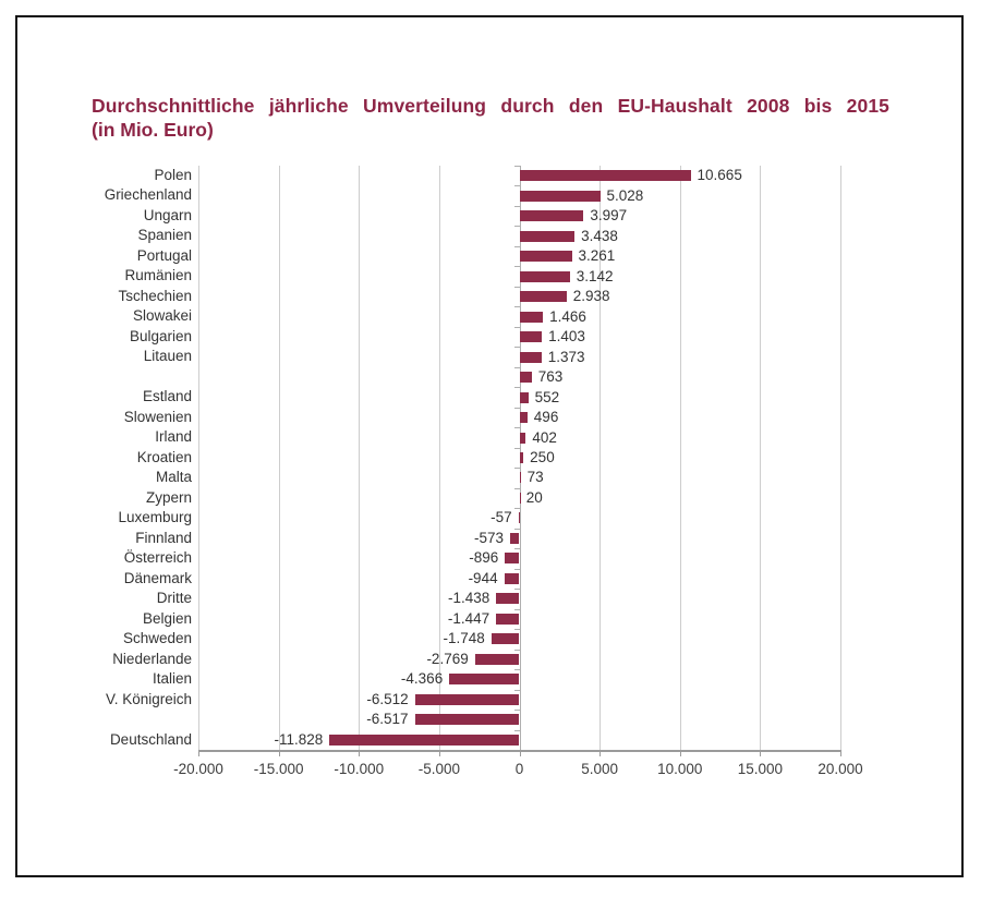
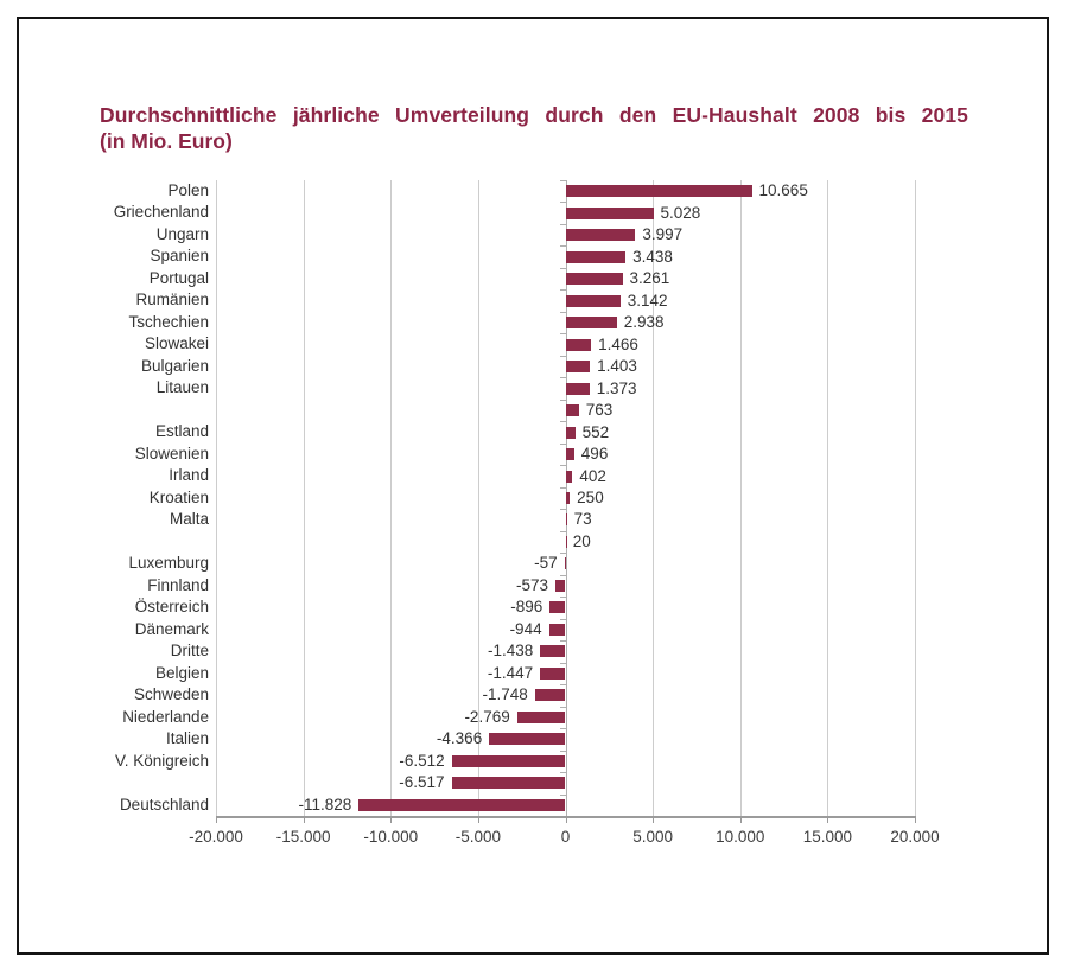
  Durchschnittliche jährliche Umverteilung durch den EU-Haushalt 2008 bis 2015
  (in Mio. Euro)
  10.665
  Polen
  5.028
  Griechenland
  3.997
  Ungarn
  3.438
  Spanien
  3.261
  Portugal
  3.142
  Rumänien
  2.938
  Tschechien
  1.466
  Slowakei
  1.403
  Bulgarien
  1.373
  Litauen
  763
  552
  Estland
  496
  Slowenien
  402
  Irland
  250
  Kroatien
  73
  Malta
  20
- Zypern
  -57
  Luxemburg
  -573
  Finnland
  -896
  Österreich
  -944
  Dänemark
  -1.438
  Dritte
  -1.447
  Belgien
  -1.748
  Schweden
  -2.769
  Niederlande
  -4.366
  Italien
  -6.512
  V. Königreich
  -6.517
  -11.828
  Deutschland
  -20.000
  -15.000
  -10.000
  -5.000
  0
  5.000
  10.000
  15.000
  20.000
